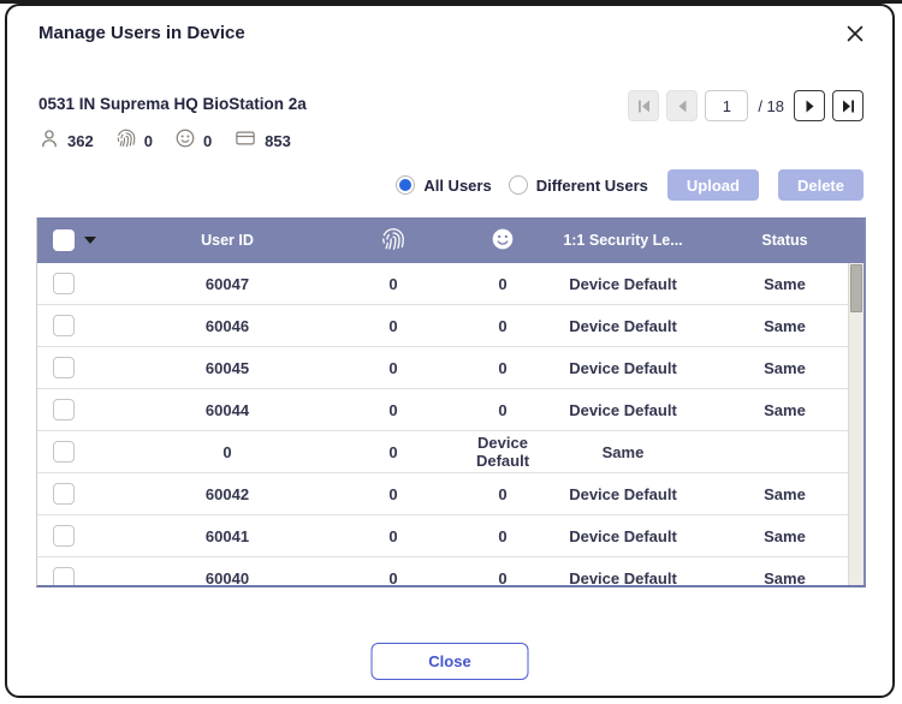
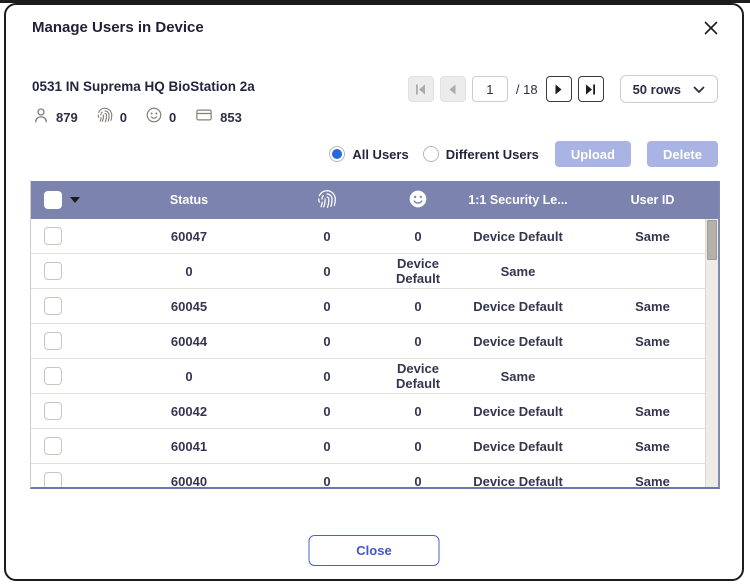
  Manage Users in Device
  0531 IN Suprema HQ BioStation 2a
- 362
+ 879
  0
  0
  853
  1
  / 18
+ 50 rows
  All Users
  Different Users
  Upload
  Delete
- User ID
+ Status
  1:1 Security Le...
- Status
+ User ID
  60047
  0
  0
  Device Default
  Same
- 60046
  0
  0
  Device Default
  Same
  60045
  0
  0
  Device Default
  Same
  60044
  0
  0
  Device Default
  Same
  0
  0
  Device Default
  Same
  60042
  0
  0
  Device Default
  Same
  60041
  0
  0
  Device Default
  Same
  60040
  0
  0
  Device Default
  Same
  Close
